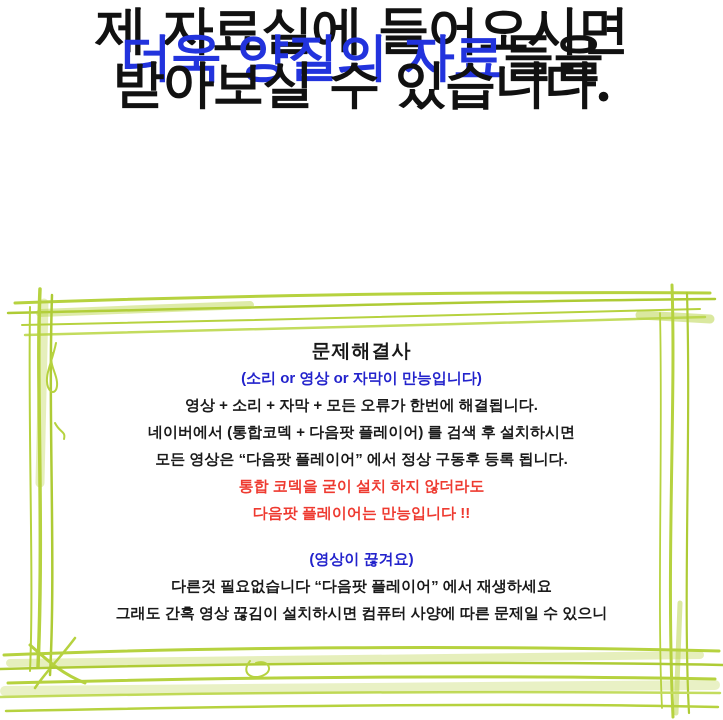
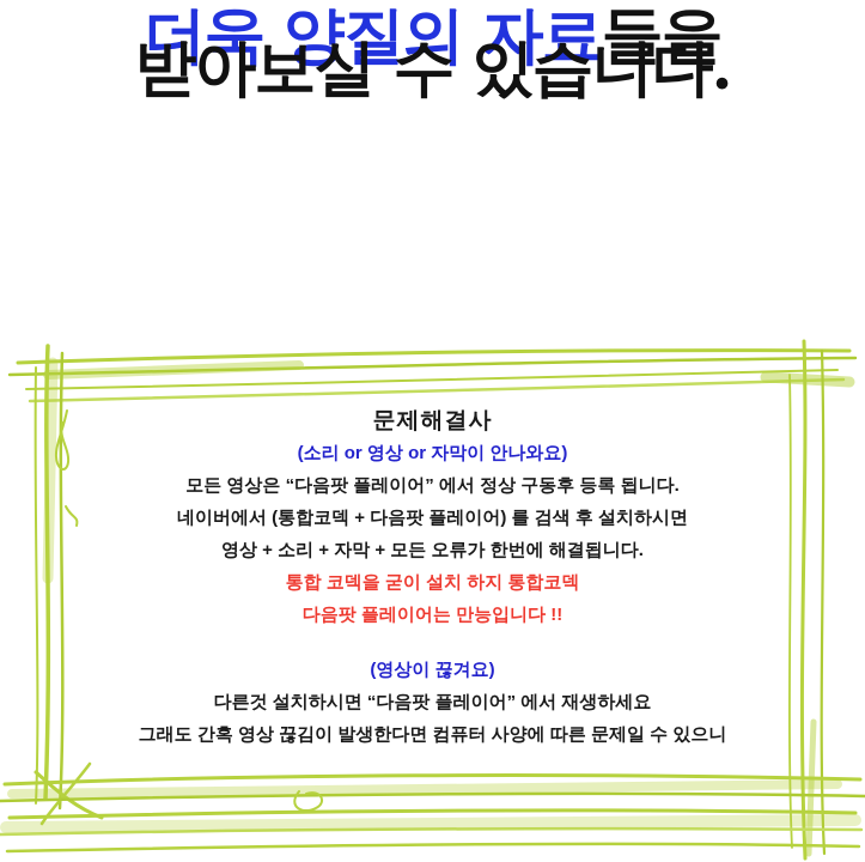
- 제 자료실에 들어오시면
  더욱 양질의 자료들을
  받아보실 수 있습니다.
  문제해결사
- (소리 or 영상 or 자막이 만능입니다)
+ (소리 or 영상 or 자막이 안나와요)
- 영상 + 소리 + 자막 + 모든 오류가 한번에 해결됩니다.
+ 모든 영상은 “다음팟 플레이어” 에서 정상 구동후 등록 됩니다.
  네이버에서 (통합코덱 + 다음팟 플레이어) 를 검색 후 설치하시면
- 모든 영상은 “다음팟 플레이어” 에서 정상 구동후 등록 됩니다.
+ 영상 + 소리 + 자막 + 모든 오류가 한번에 해결됩니다.
- 통합 코덱을 굳이 설치 하지 않더라도
+ 통합 코덱을 굳이 설치 하지 통합코덱
  다음팟 플레이어는 만능입니다 !!
  (영상이 끊겨요)
- 다른것 필요없습니다 “다음팟 플레이어” 에서 재생하세요
+ 다른것 설치하시면 “다음팟 플레이어” 에서 재생하세요
- 그래도 간혹 영상 끊김이 설치하시면 컴퓨터 사양에 따른 문제일 수 있으니
+ 그래도 간혹 영상 끊김이 발생한다면 컴퓨터 사양에 따른 문제일 수 있으니
